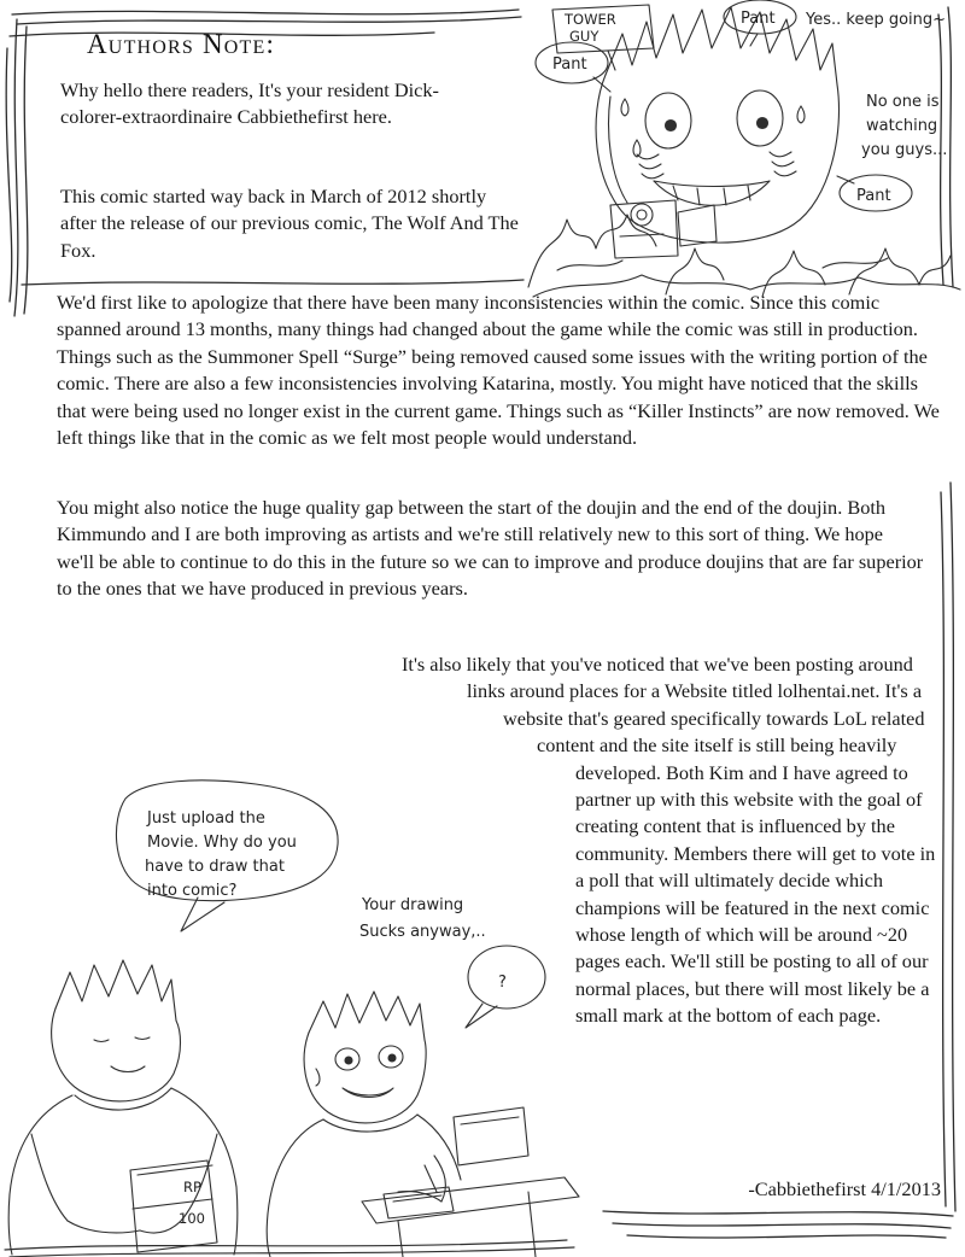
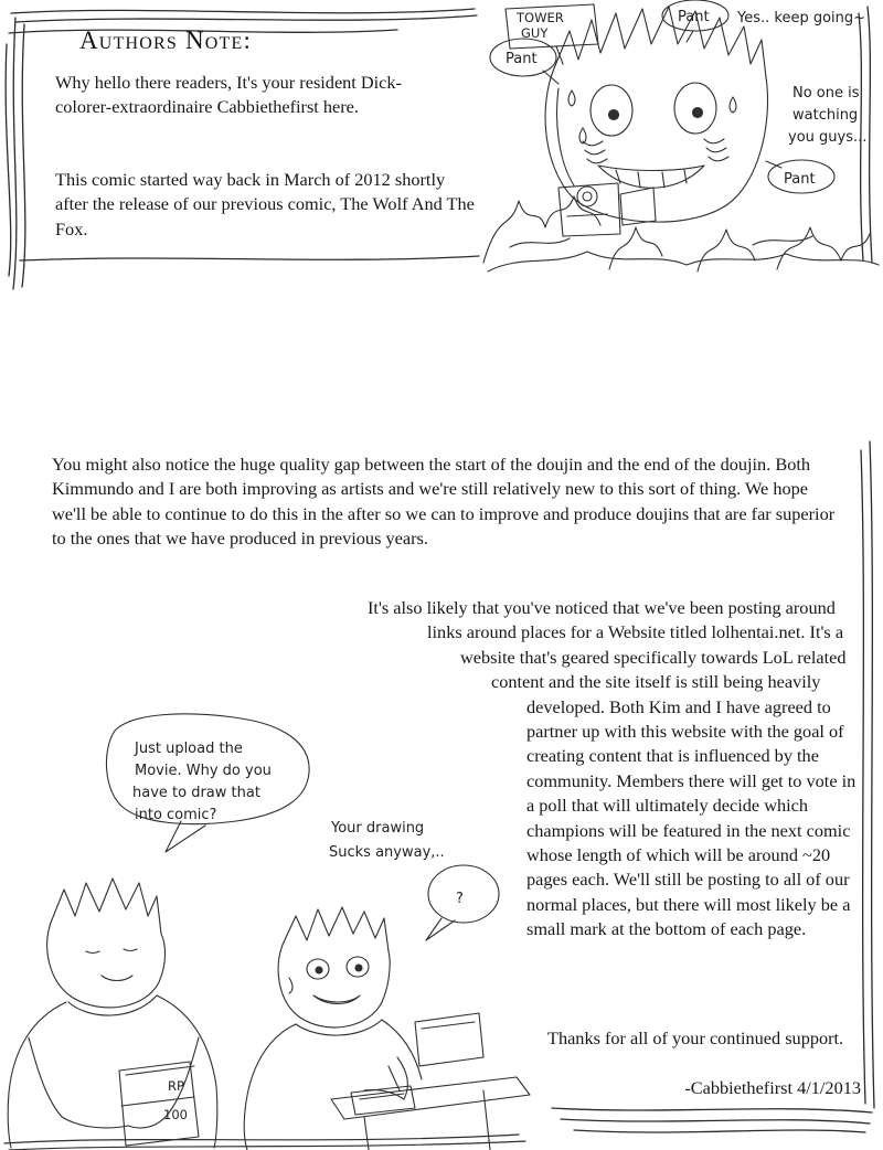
  Authors Note:
  Why hello there readers, It's your resident Dick-colorer-extraordinaire Cabbiethefirst here.
  This comic started way back in March of 2012 shortly after the release of our previous comic, The Wolf And The Fox.
- We'd first like to apologize that there have been many inconsistencies within the comic. Since this comic spanned around 13 months, many things had changed about the game while the comic was still in production. Things such as the Summoner Spell “Surge” being removed caused some issues with the writing portion of the comic. There are also a few inconsistencies involving Katarina, mostly. You might have noticed that the skills that were being used no longer exist in the current game. Things such as “Killer Instincts” are now removed. We left things like that in the comic as we felt most people would understand.
- You might also notice the huge quality gap between the start of the doujin and the end of the doujin. Both Kimmundo and I are both improving as artists and we're still relatively new to this sort of thing. We hope we'll be able to continue to do this in the future so we can to improve and produce doujins that are far superior to the ones that we have produced in previous years.
+ You might also notice the huge quality gap between the start of the doujin and the end of the doujin. Both Kimmundo and I are both improving as artists and we're still relatively new to this sort of thing. We hope we'll be able to continue to do this in the after so we can to improve and produce doujins that are far superior to the ones that we have produced in previous years.
  It's also likely that you've noticed that we've been posting around links around places for a Website titled lolhentai.net. It's a website that's geared specifically towards LoL related content and the site itself is still being heavily developed. Both Kim and I have agreed to partner up with this website with the goal of creating content that is influenced by the community. Members there will get to vote in a poll that will ultimately decide which champions will be featured in the next comic whose length of which will be around ~20 pages each. We'll still be posting to all of our normal places, but there will most likely be a small mark at the bottom of each page.
+ Thanks for all of your continued support.
  -Cabbiethefirst 4/1/2013
  TOWER
  GUY
  Pant
  Pant
  Pant
  Yes.. keep going~
  No one is
  watching
  you guys...
  Just upload the
  Movie. Why do you
  have to draw that
  into comic?
  Your drawing
  Sucks anyway,..
  ?
  RP
  100
